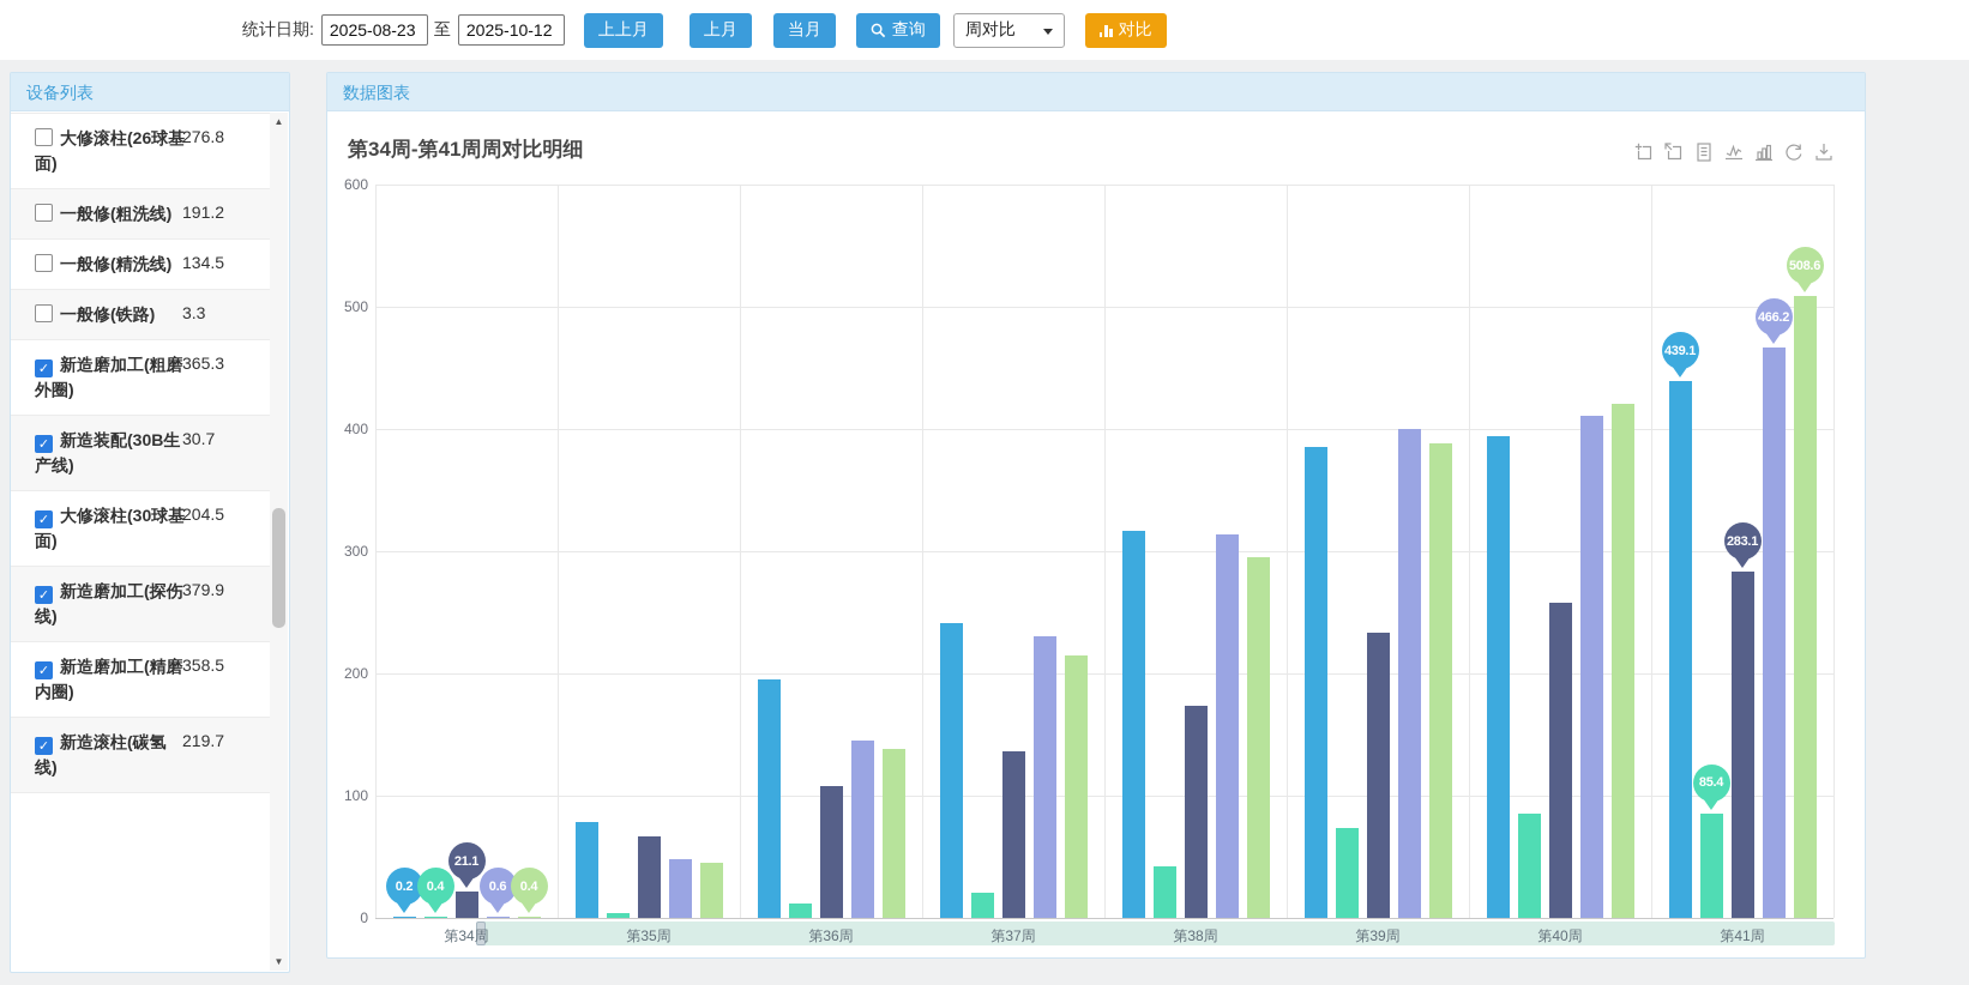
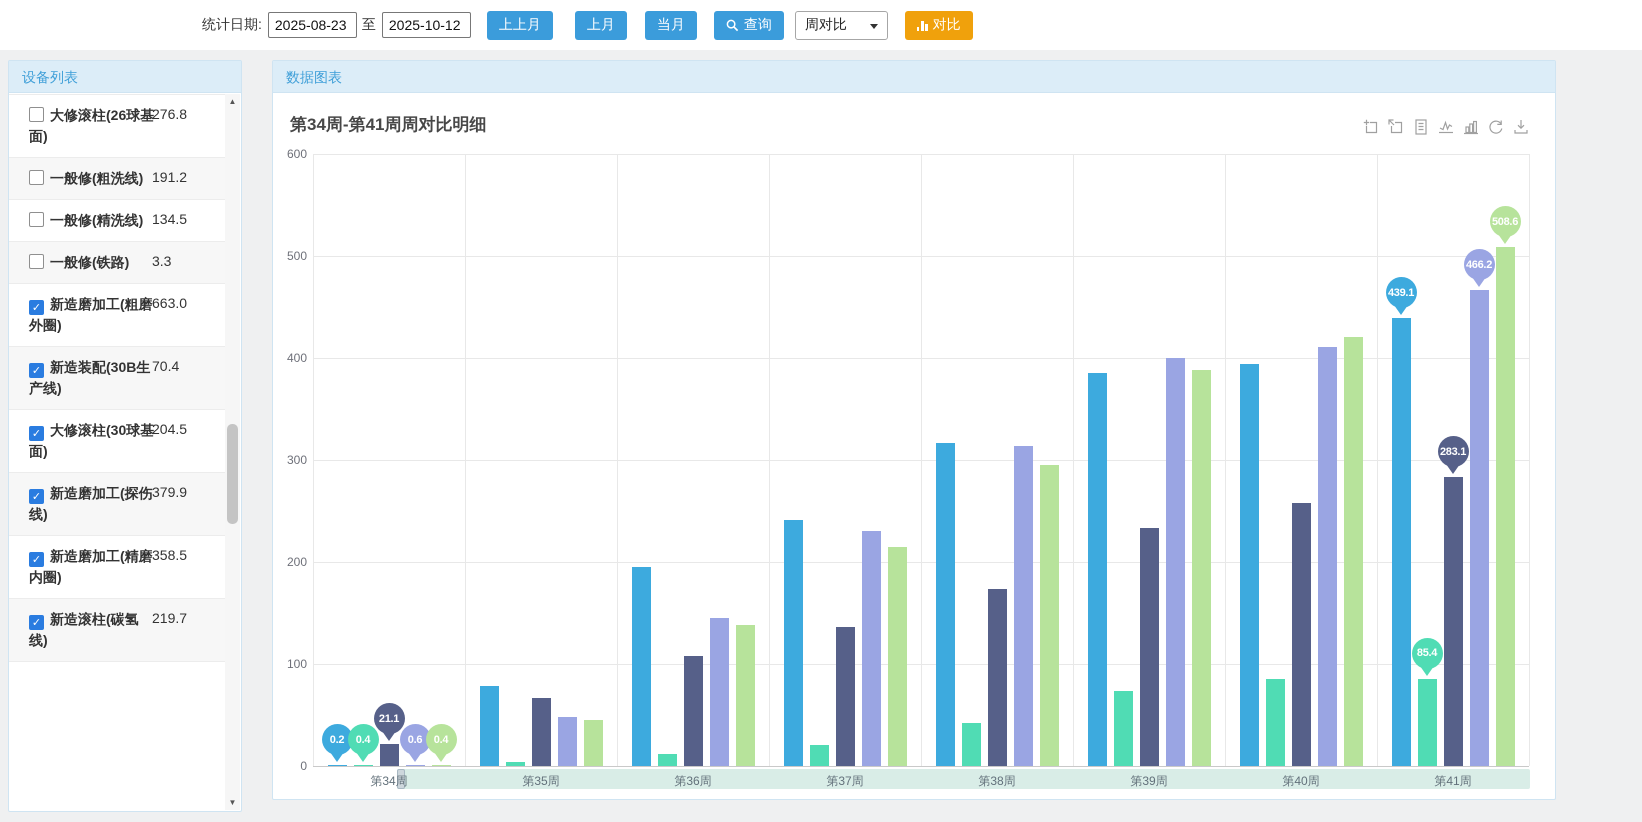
  统计日期:
  2025-08-23
  至
  2025-10-12
  上上月
  上月
  当月
  查询
  周对比
  对比
  设备列表
  大修滚柱(26球基面)
  276.8
  一般修(粗洗线)
  191.2
  一般修(精洗线)
  134.5
  一般修(铁路)
  3.3
  ✓ 新造磨加工(粗磨外圈)
- 365.3
+ 663.0
  ✓ 新造装配(30B生产线)
- 30.7
+ 70.4
  ✓ 大修滚柱(30球基面)
  204.5
  ✓ 新造磨加工(探伤线)
  379.9
  ✓ 新造磨加工(精磨内圈)
  358.5
  ✓ 新造滚柱(碳氢线)
  219.7
  ▲
  ▼
  数据图表
  第34周-第41周周对比明细
  0
  100
  200
  300
  400
  500
  600
  0.2
  0.4
  21.1
  0.6
  0.4
  第34周
  第35周
  第36周
  第37周
  第38周
  第39周
  第40周
  439.1
  85.4
  283.1
  466.2
  508.6
  第41周
